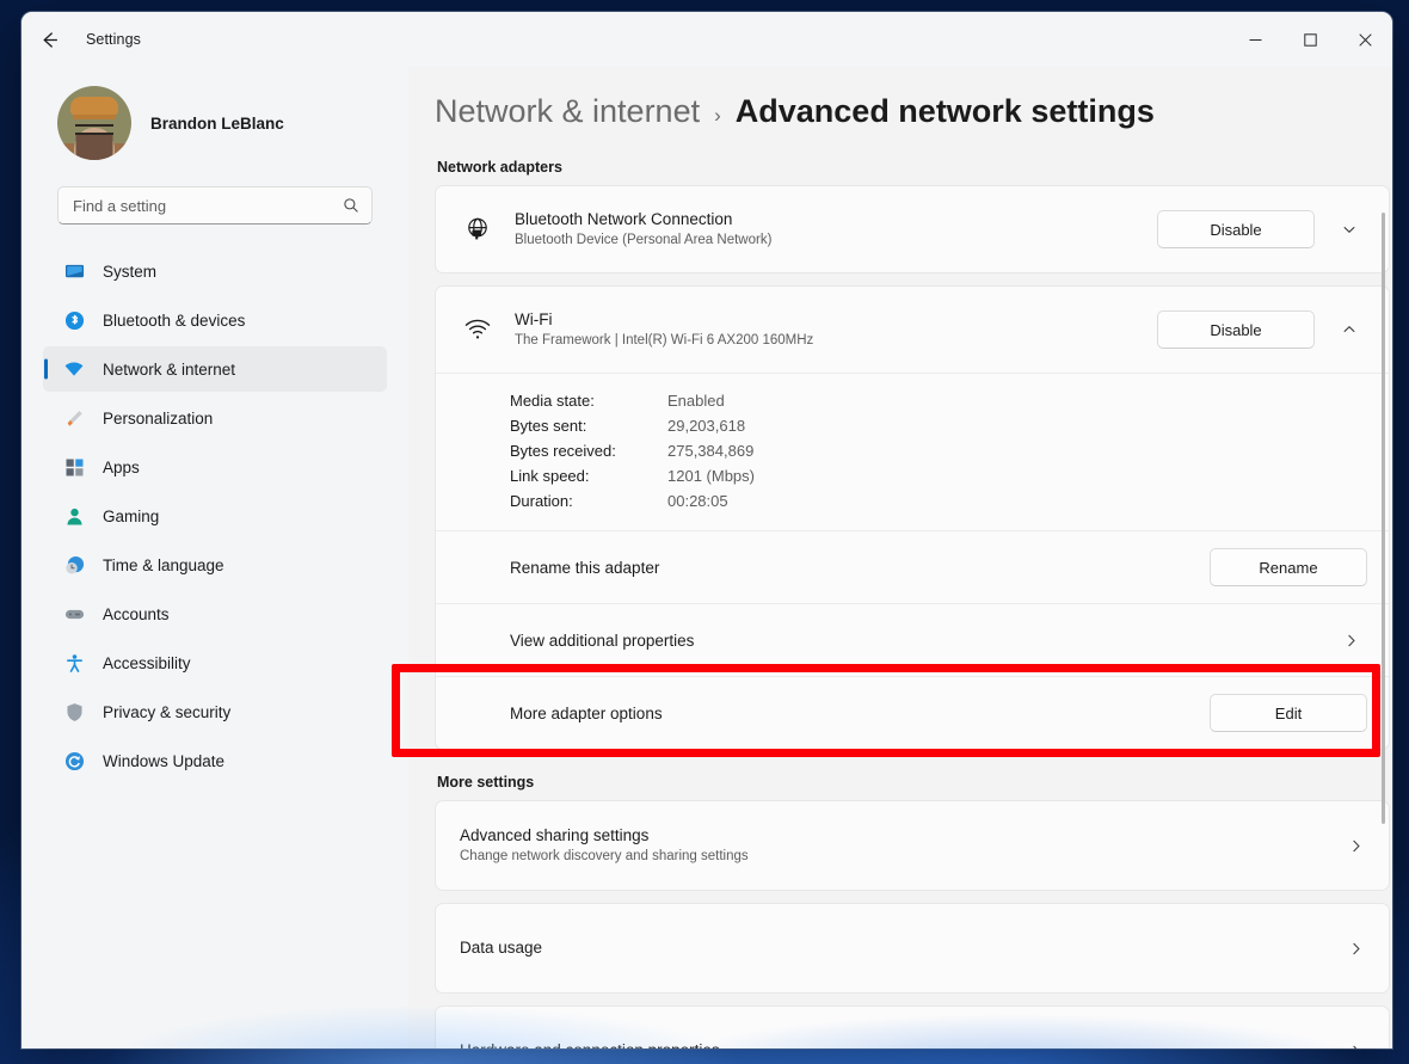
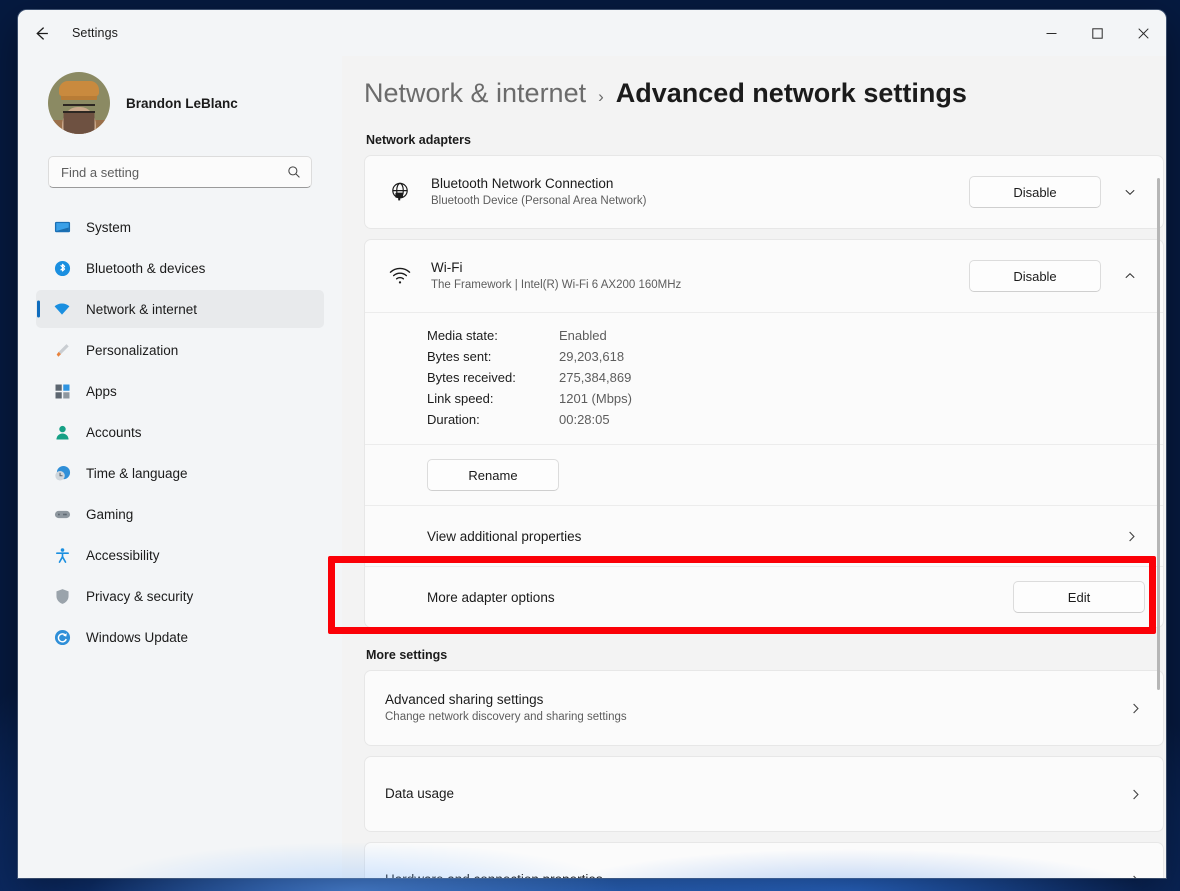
  Settings
  Brandon LeBlanc
  Find a setting
  System
  Bluetooth & devices
  Network & internet
  Personalization
  Apps
- Gaming
+ Accounts
  Time & language
- Accounts
+ Gaming
  Accessibility
  Privacy & security
  Windows Update
  Network & internet
  ›
  Advanced network settings
  Network adapters
  Bluetooth Network Connection
  Bluetooth Device (Personal Area Network)
  Disable
  Wi-Fi
  The Framework | Intel(R) Wi-Fi 6 AX200 160MHz
  Disable
  Media state:	Enabled
  Bytes sent:	29,203,618
  Bytes received:	275,384,869
  Link speed:	1201 (Mbps)
  Duration:	00:28:05
- Rename this adapter
  Rename
  View additional properties
  More adapter options
  Edit
  More settings
  Advanced sharing settings
  Change network discovery and sharing settings
  Data usage
